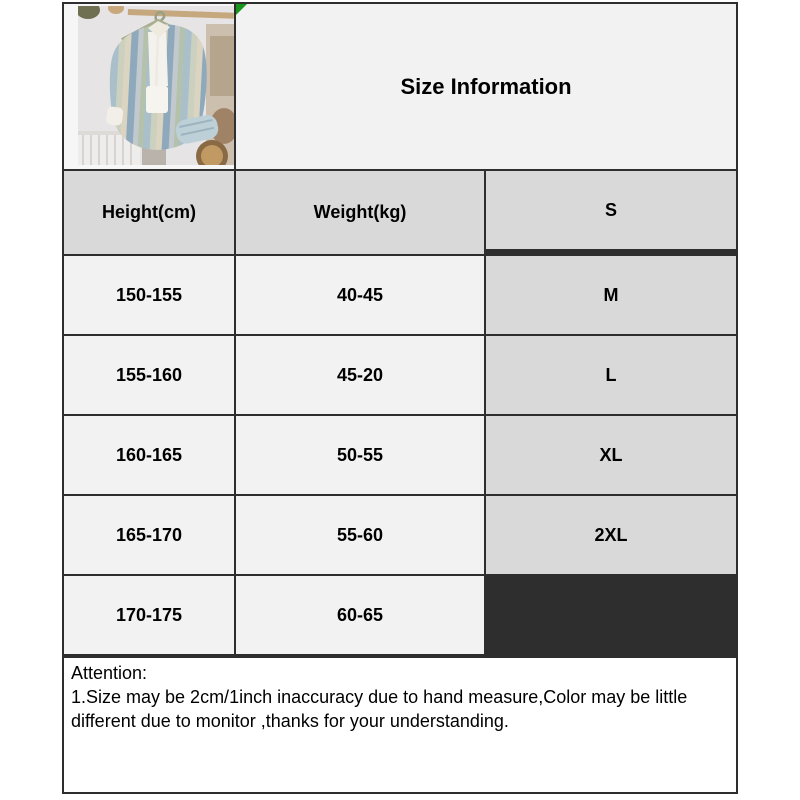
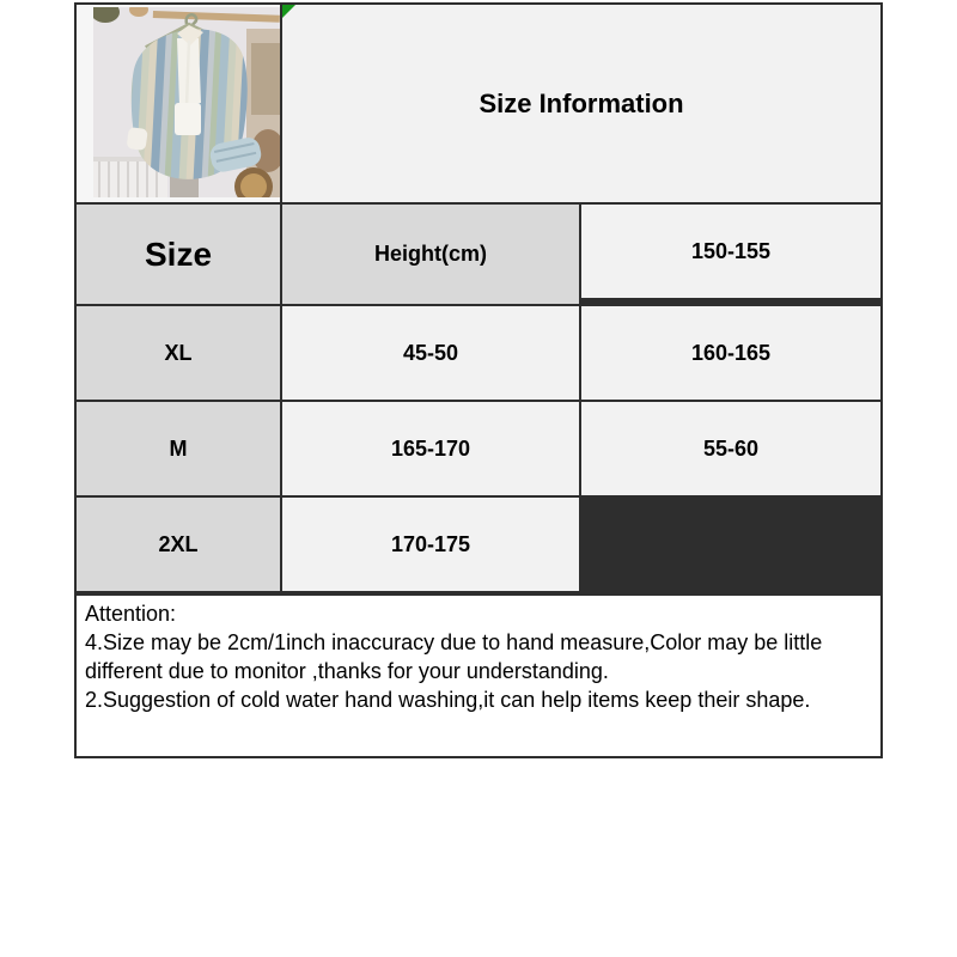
  Size Information
+ Size
  Height(cm)
- Weight(kg)
- S
  150-155
- 40-45
- M
+ XL
- 155-160
- 45-20
+ 45-50
- L
  160-165
- 50-55
- XL
+ M
  165-170
  55-60
  2XL
  170-175
- 60-65
  Attention:
- 1.Size may be 2cm/1inch inaccuracy due to hand measure,Color may be little different due to monitor ,thanks for your understanding.
+ 4.Size may be 2cm/1inch inaccuracy due to hand measure,Color may be little different due to monitor ,thanks for your understanding.
+ 2.Suggestion of cold water hand washing,it can help items keep their shape.
